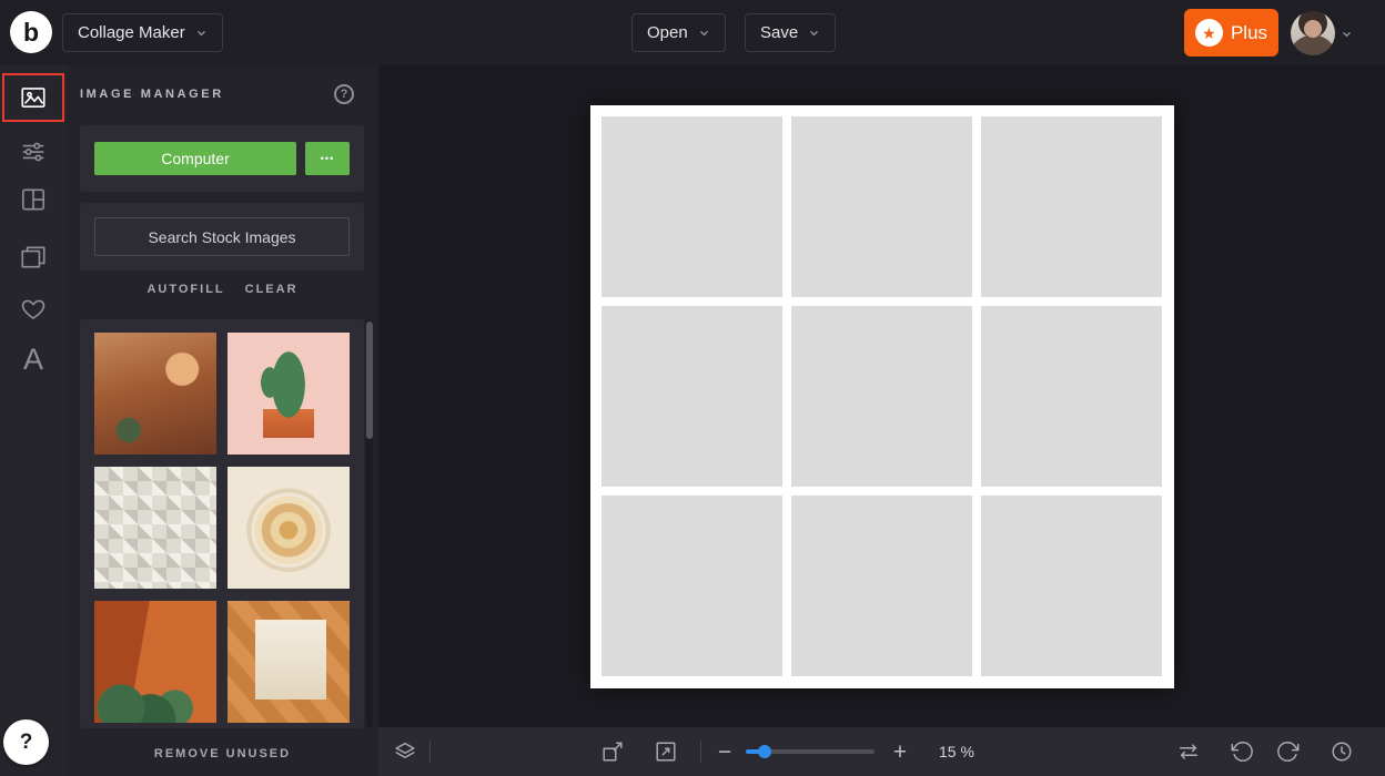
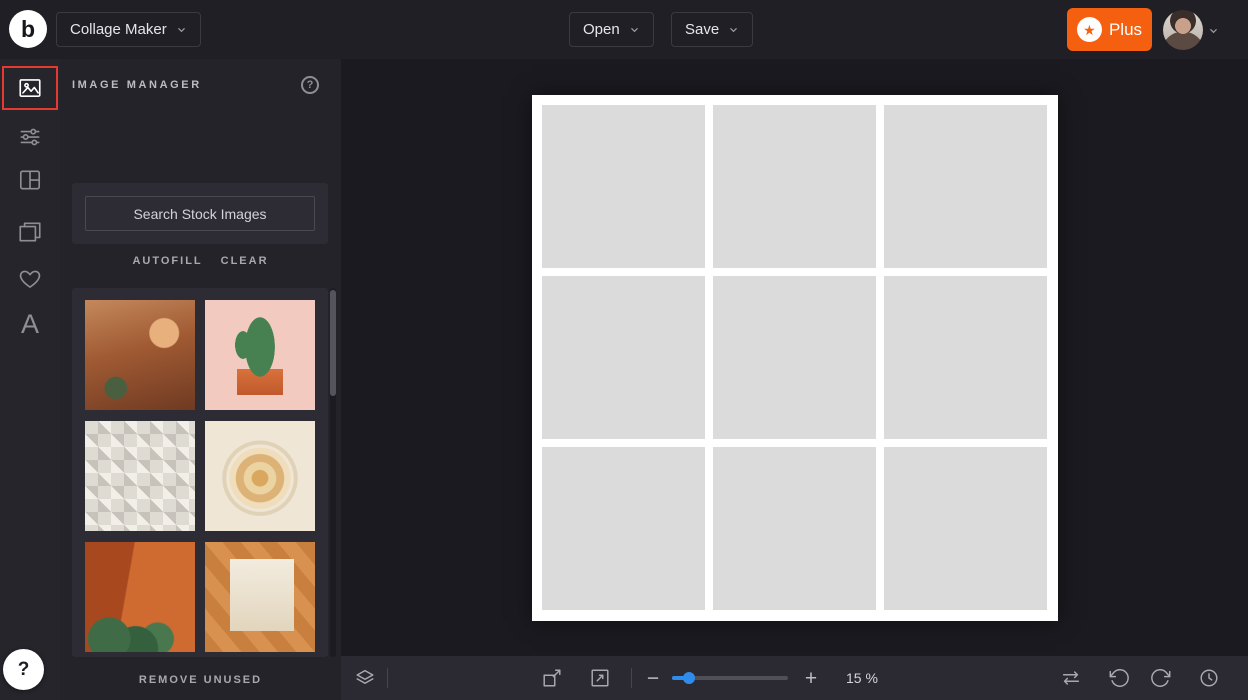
  b
  Collage Maker
  Open
  Save
  ★
  Plus
  A
  IMAGE MANAGER
  ?
- Computer
- •••
  Search Stock Images
  AUTOFILL
  CLEAR
  REMOVE UNUSED
  −
  +
  15 %
  ?
